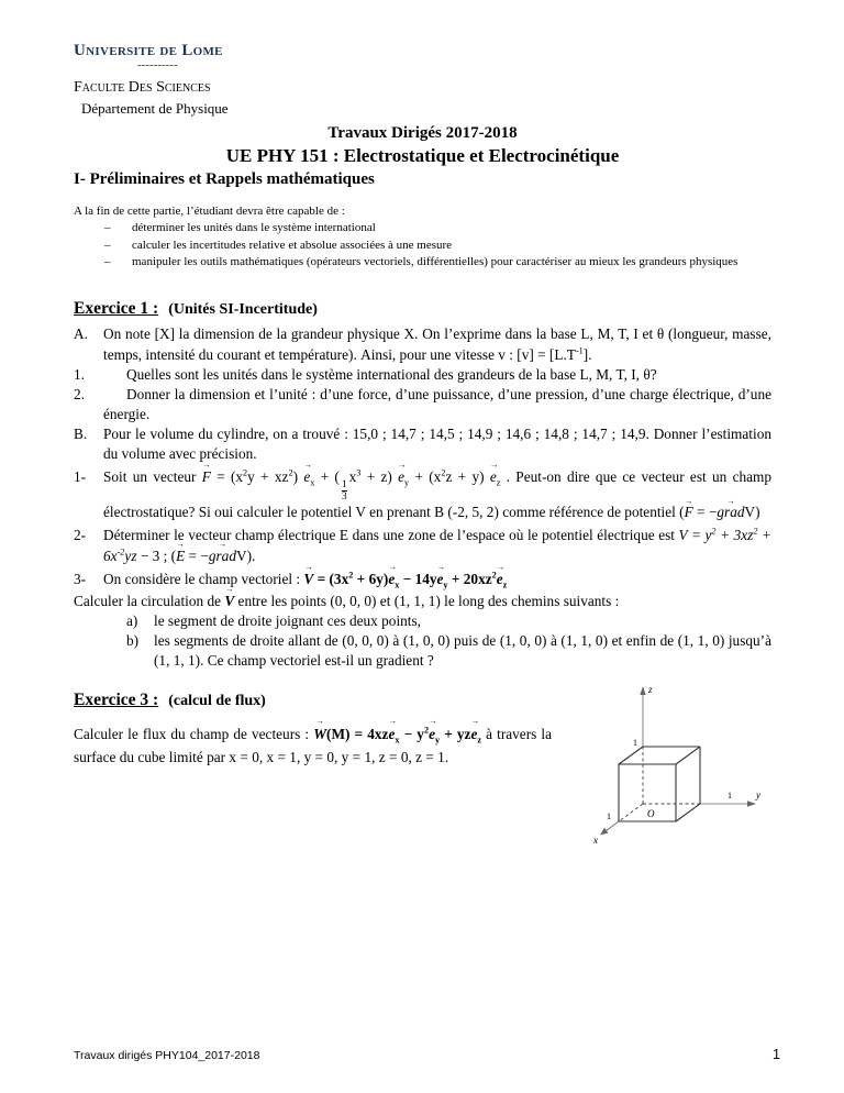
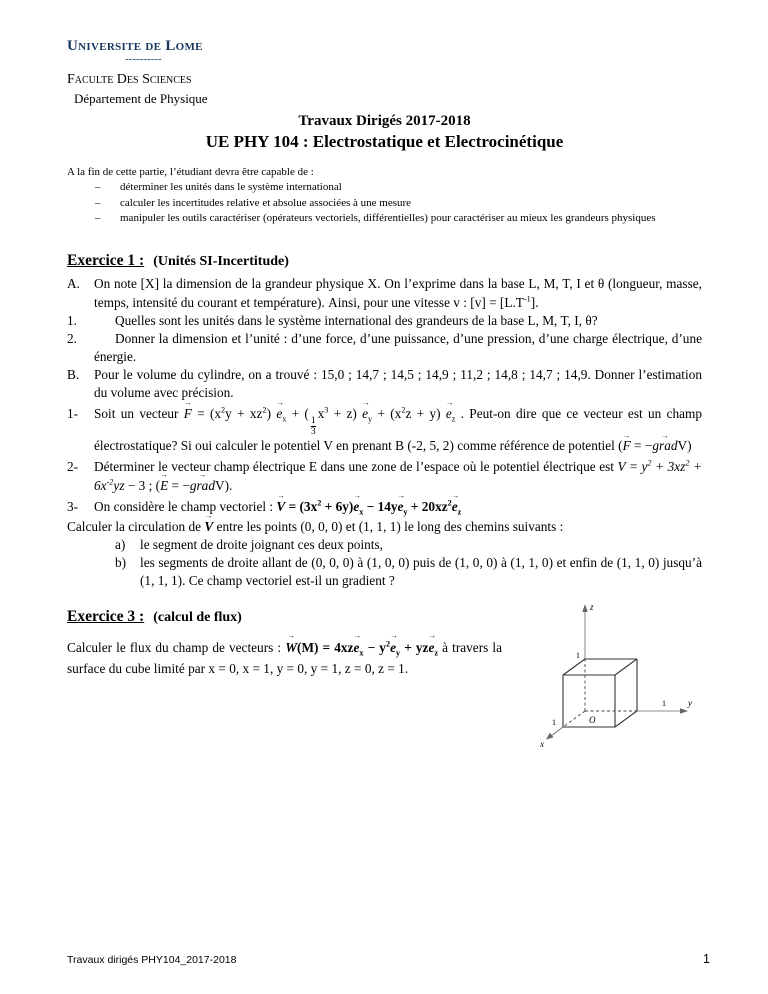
  Universite de Lome
  ----------
  Faculte Des Sciences
  Département de Physique
  Travaux Dirigés 2017-2018
- UE PHY 151 : Electrostatique et Electrocinétique
+ UE PHY 104 : Electrostatique et Electrocinétique
- I- Préliminaires et Rappels mathématiques
  A la fin de cette partie, l’étudiant devra être capable de :
  –
  déterminer les unités dans le système international
  –
  calculer les incertitudes relative et absolue associées à une mesure
  –
- manipuler les outils mathématiques (opérateurs vectoriels, différentielles) pour caractériser au mieux les grandeurs physiques
+ manipuler les outils caractériser (opérateurs vectoriels, différentielles) pour caractériser au mieux les grandeurs physiques
  Exercice 1 : (Unités SI-Incertitude)
  A.
  On note [X] la dimension de la grandeur physique X. On l’exprime dans la base L, M, T, I et θ (longueur, masse, temps, intensité du courant et température). Ainsi, pour une vitesse v : [v] = [L.T-1].
  1.
  Quelles sont les unités dans le système international des grandeurs de la base L, M, T, I, θ?
  2.
  Donner la dimension et l’unité : d’une force, d’une puissance, d’une pression, d’une charge électrique, d’une énergie.
  B.
- Pour le volume du cylindre, on a trouvé : 15,0 ; 14,7 ; 14,5 ; 14,9 ; 14,6 ; 14,8 ; 14,7 ; 14,9. Donner l’estimation du volume avec précision.
+ Pour le volume du cylindre, on a trouvé : 15,0 ; 14,7 ; 14,5 ; 14,9 ; 11,2 ; 14,8 ; 14,7 ; 14,9. Donner l’estimation du volume avec précision.
  1-
  Soit un vecteur F = (x2y + xz2) ex + (
  1
  3
  x3 + z) ey + (x2z + y) ez . Peut-on dire que ce vecteur est un champ électrostatique? Si oui calculer le potentiel V en prenant B (-2, 5, 2) comme référence de potentiel (F = −gradV)
  2-
  Déterminer le vecteur champ électrique E dans une zone de l’espace où le potentiel électrique est V = y2 + 3xz2 + 6x-2yz − 3 ; (E = −gradV).
  3-
  On considère le champ vectoriel : V = (3x2 + 6y)ex − 14yey + 20xz2ez
  Calculer la circulation de V entre les points (0, 0, 0) et (1, 1, 1) le long des chemins suivants :
  a)
  le segment de droite joignant ces deux points,
  b)
  les segments de droite allant de (0, 0, 0) à (1, 0, 0) puis de (1, 0, 0) à (1, 1, 0) et enfin de (1, 1, 0) jusqu’à (1, 1, 1). Ce champ vectoriel est-il un gradient ?
  Exercice 3 : (calcul de flux)
  Calculer le flux du champ de vecteurs : W(M) = 4xzex − y2ey + yzez à travers la surface du cube limité par x = 0, x = 1, y = 0, y = 1, z = 0, z = 1.
  z
  y
  x
  O
  1
  1
  1
  Travaux dirigés PHY104_2017-2018
  1
